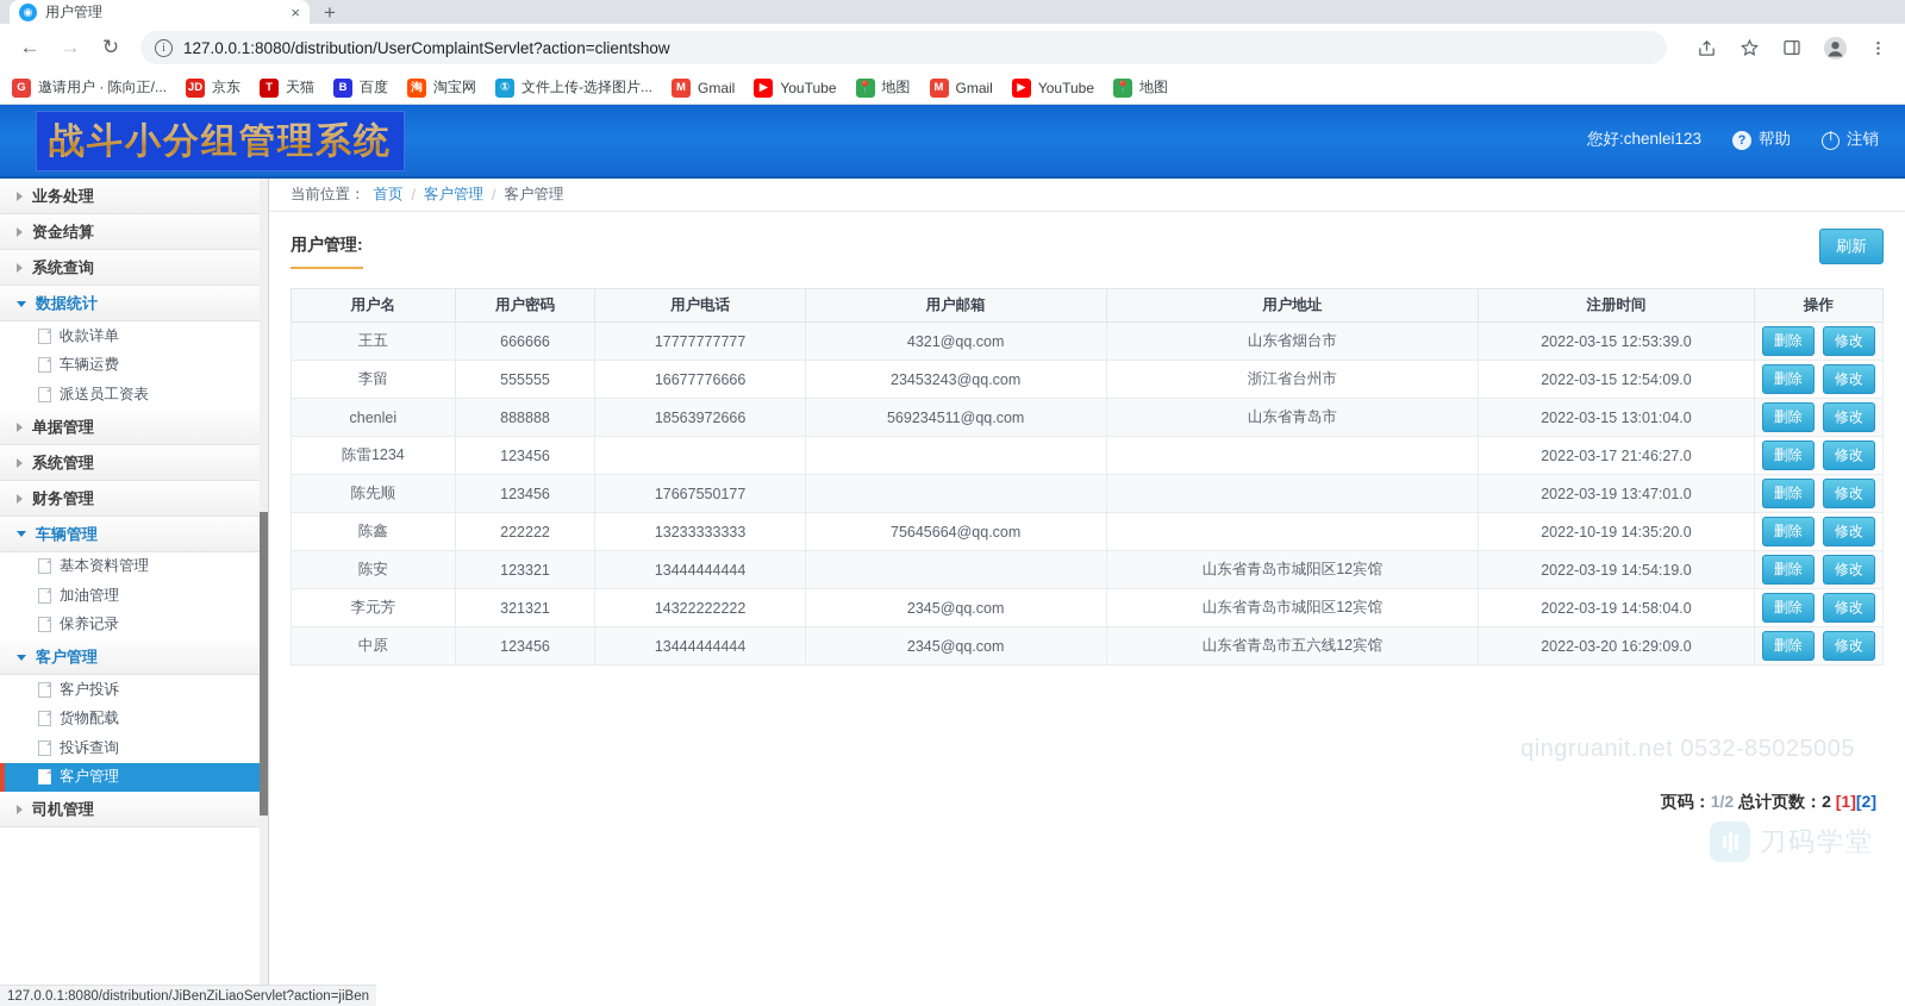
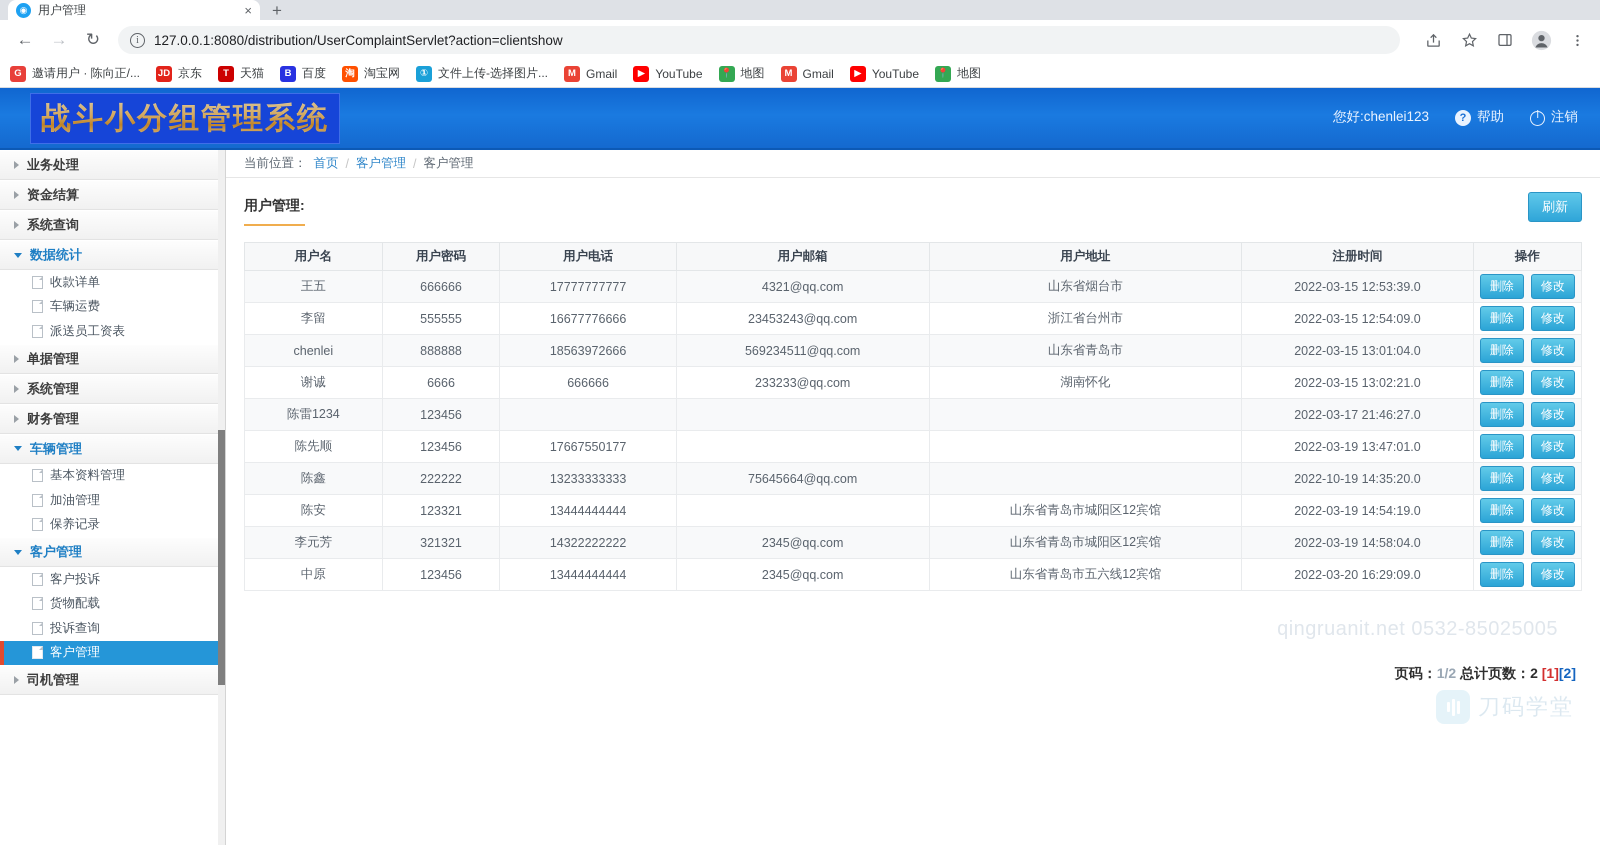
  ◉
  用户管理
  ×
  +
  ←
  →
  ↻
  i
  127.0.0.1:8080/distribution/UserComplaintServlet?action=clientshow
  G
  邀请用户 · 陈向正/...
  JD
  京东
  T
  天猫
  B
  百度
  淘
  淘宝网
  ①
  文件上传-选择图片...
  M
  Gmail
  ▶
  YouTube
  📍
  地图
  M
  Gmail
  ▶
  YouTube
  📍
  地图
  战斗小分组管理系统
  您好:chenlei123
  ?
  帮助
  注销
  业务处理
  资金结算
  系统查询
  数据统计
  收款详单
  车辆运费
  派送员工资表
  单据管理
  系统管理
  财务管理
  车辆管理
  基本资料管理
  加油管理
  保养记录
  客户管理
  客户投诉
  货物配载
  投诉查询
  客户管理
  司机管理
  当前位置：
  首页
  /
  客户管理
  /
  客户管理
  用户管理:
  刷新
  用户名	用户密码	用户电话	用户邮箱	用户地址	注册时间	操作
  王五	666666	17777777777	4321@qq.com	山东省烟台市	2022-03-15 12:53:39.0	删除 修改
  李留	555555	16677776666	23453243@qq.com	浙江省台州市	2022-03-15 12:54:09.0	删除 修改
  chenlei	888888	18563972666	569234511@qq.com	山东省青岛市	2022-03-15 13:01:04.0	删除 修改
+ 谢诚	6666	666666	233233@qq.com	湖南怀化	2022-03-15 13:02:21.0	删除 修改
  陈雷1234	123456				2022-03-17 21:46:27.0	删除 修改
  陈先顺	123456	17667550177			2022-03-19 13:47:01.0	删除 修改
  陈鑫	222222	13233333333	75645664@qq.com		2022-10-19 14:35:20.0	删除 修改
  陈安	123321	13444444444		山东省青岛市城阳区12宾馆	2022-03-19 14:54:19.0	删除 修改
  李元芳	321321	14322222222	2345@qq.com	山东省青岛市城阳区12宾馆	2022-03-19 14:58:04.0	删除 修改
  中原	123456	13444444444	2345@qq.com	山东省青岛市五六线12宾馆	2022-03-20 16:29:09.0	删除 修改
  qingruanit.net 0532-85025005
  页码：1/2 总计页数：2 [1][2]
  刀码学堂
- 127.0.0.1:8080/distribution/JiBenZiLiaoServlet?action=jiBen
